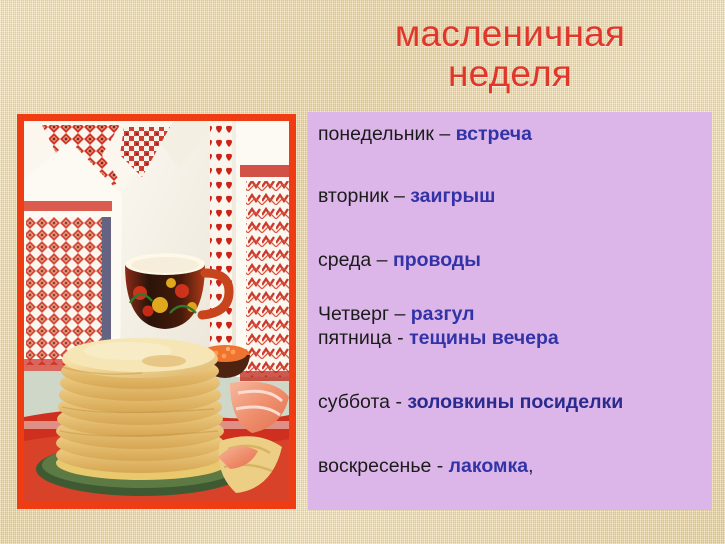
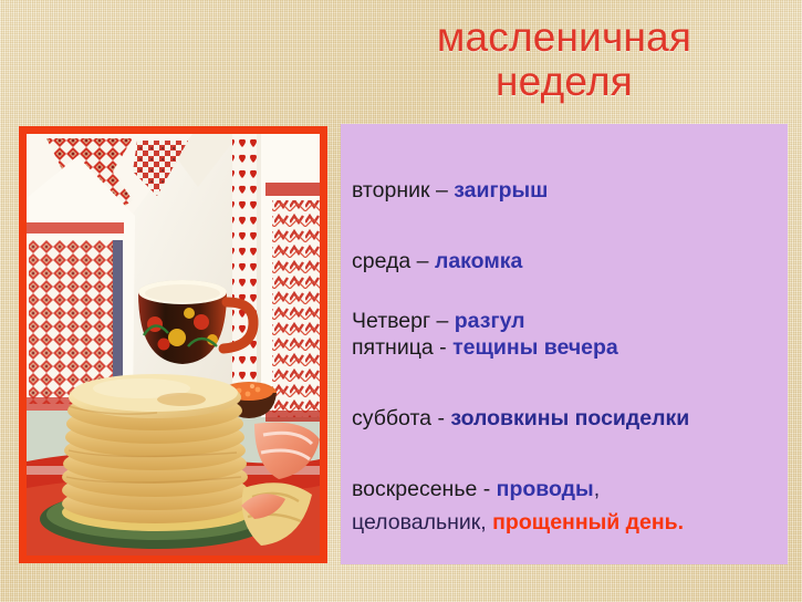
  масленичная
  неделя
- понедельник – встреча
  вторник – заигрыш
- среда – проводы
+ среда – лакомка
  Четверг – разгул
  пятница - тещины вечера
  суббота - золовкины посиделки
- воскресенье - лакомка,
+ воскресенье - проводы,
+ целовальник, прощенный день.
